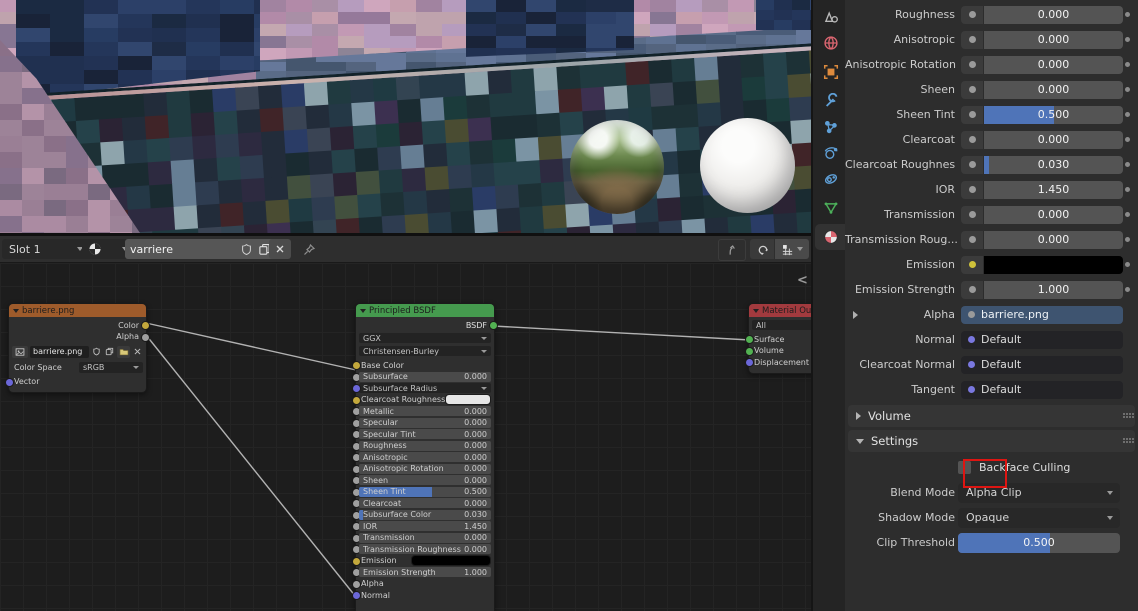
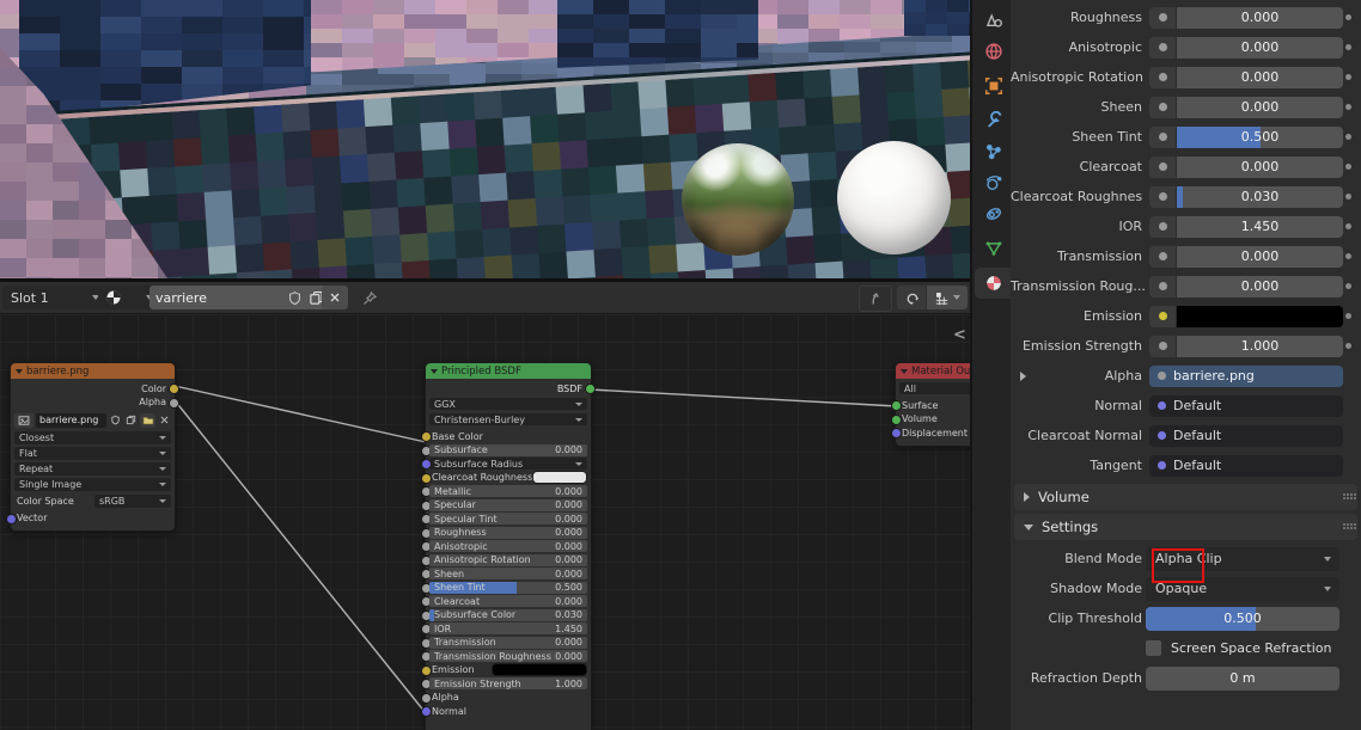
  Slot 1
  varriere
  barriere.png
  Color
  Alpha
  barriere.png
+ Closest
+ Flat
+ Repeat
+ Single Image
  Color Space
  sRGB
  Vector
  Principled BSDF
  BSDF
  GGX
  Christensen-Burley
  Base Color
  Subsurface
  0.000
  Subsurface Radius
  Clearcoat Roughness
  Metallic
  0.000
  Specular
  0.000
  Specular Tint
  0.000
  Roughness
  0.000
  Anisotropic
  0.000
  Anisotropic Rotation
  0.000
  Sheen
  0.000
  Sheen Tint
  0.500
  Clearcoat
  0.000
  Subsurface Color
  0.030
  IOR
  1.450
  Transmission
  0.000
  Transmission Roughness
  0.000
  Emission
  Emission Strength
  1.000
  Alpha
  Normal
  Material Ou
  All
  Surface
  Volume
  Displacement
  <
  Roughness
  0.000
  Anisotropic
  0.000
  Anisotropic Rotation
  0.000
  Sheen
  0.000
  Sheen Tint
  0.500
  Clearcoat
  0.000
  Clearcoat Roughnes
  0.030
  IOR
  1.450
  Transmission
  0.000
  Transmission Roug...
  0.000
  Emission
  Emission Strength
  1.000
  Alpha
  barriere.png
  Normal
  Default
  Clearcoat Normal
  Default
  Tangent
  Default
  Volume
  Settings
- Backface Culling
  Blend Mode
  Alpha Clip
  Shadow Mode
  Opaque
  Clip Threshold
  0.500
+ Screen Space Refraction
+ Refraction Depth
+ 0 m
